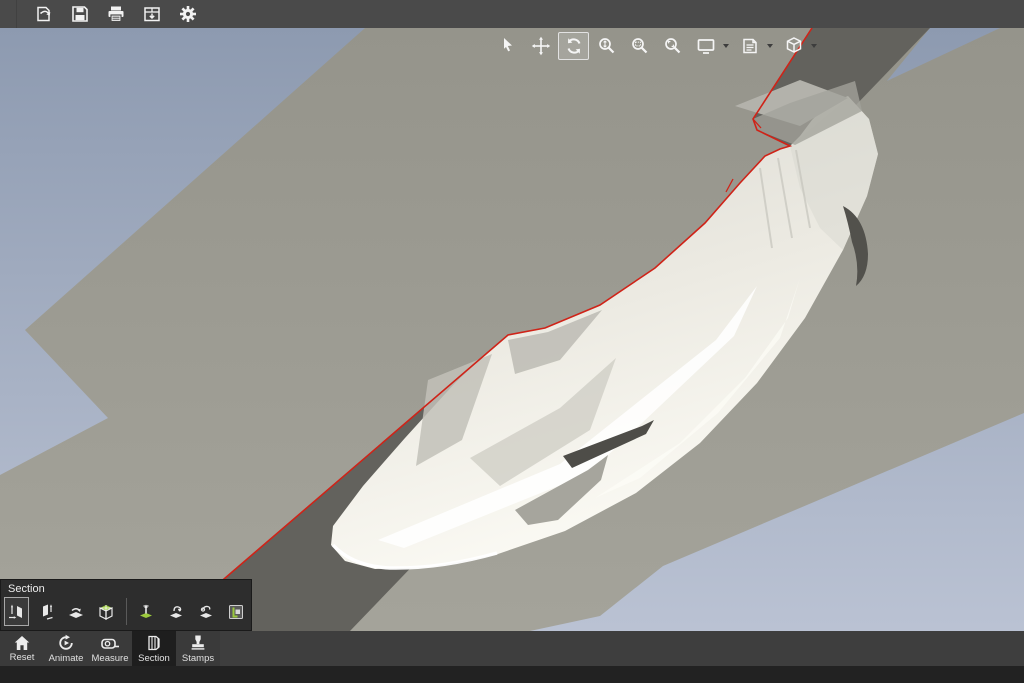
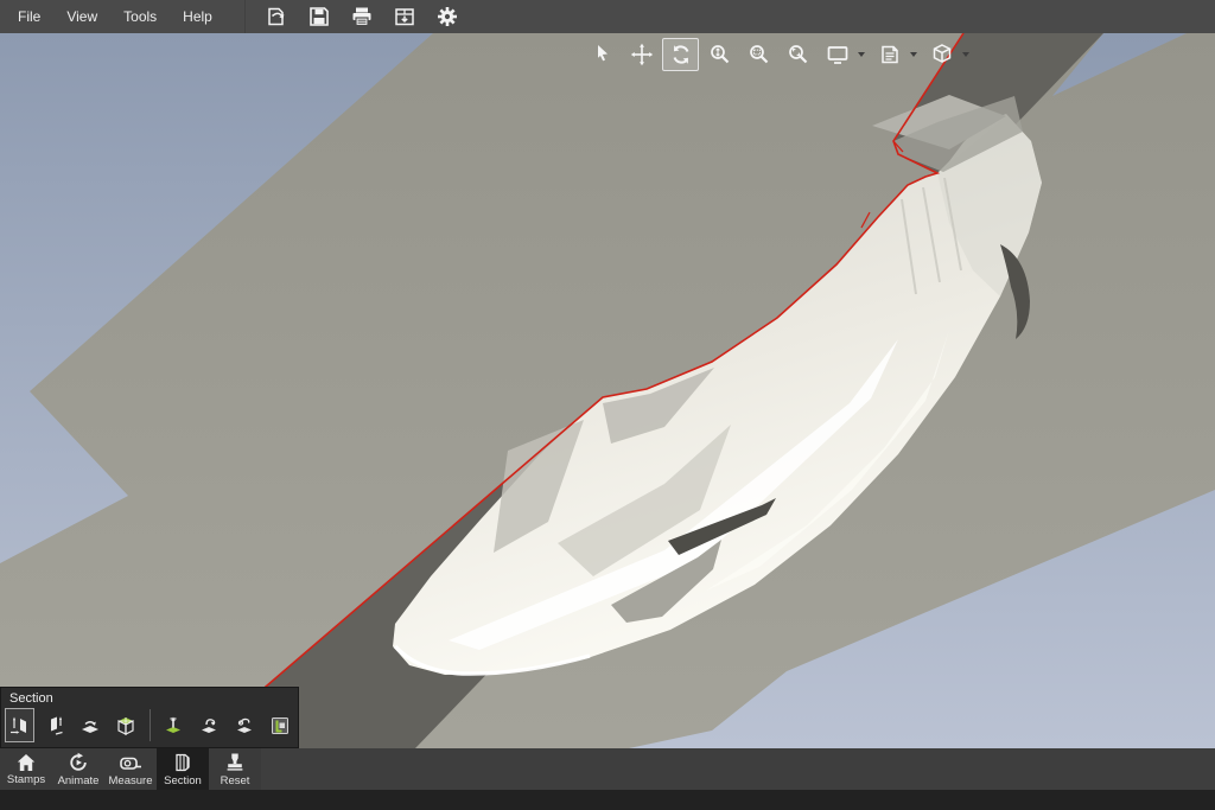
+ File
+ View
+ Tools
+ Help
  Section
- Reset
+ Stamps
  Animate
  Measure
  Section
- Stamps
+ Reset
